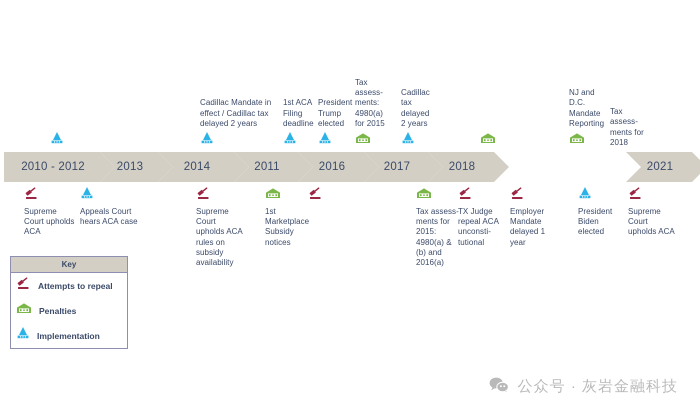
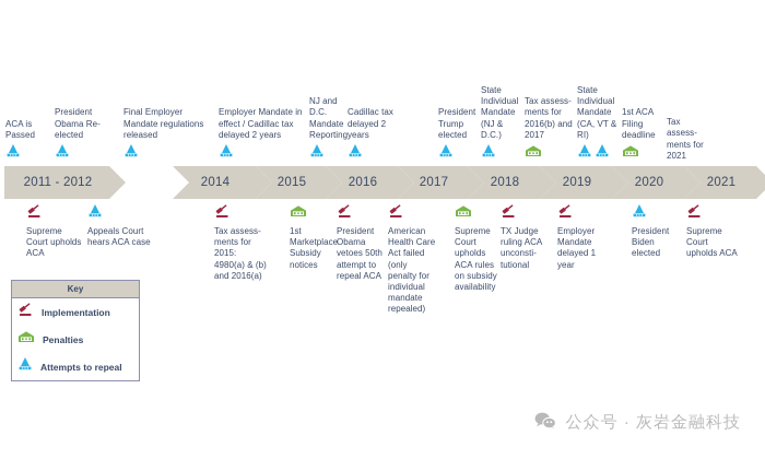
- 2010 - 2012
+ 2011 - 2012
- 2013
  2014
- 2011
+ 2015
  2016
  2017
  2018
+ 2019
+ 2020
  2021
+ ACA is Passed
+ President Obama Re-elected
+ Final Employer Mandate regulations released
- Cadillac Mandate in effect / Cadillac tax delayed 2 years
+ Employer Mandate in effect / Cadillac tax delayed 2 years
- 1st ACA Filing deadline
+ NJ and D.C. Mandate Reporting
- President Trump elected
+ Cadillac tax delayed 2 years
- Tax assess-ments: 4980(a) for 2015
- Cadillac tax delayed 2 years
+ President Trump elected
+ State Individual Mandate (NJ & D.C.)
+ Tax assess-ments for 2016(b) and 2017
+ State Individual Mandate (CA, VT & RI)
- NJ and D.C. Mandate Reporting
+ 1st ACA Filing deadline
- Tax assess-ments for 2018
+ Tax assess-ments for 2021
  Supreme Court upholds ACA
  Appeals Court hears ACA case
- Supreme Court upholds ACA rules on subsidy availability
+ Tax assess-ments for 2015: 4980(a) & (b) and 2016(a)
  1st Marketplace Subsidy notices
+ President Obama vetoes 50th attempt to repeal ACA
+ American Health Care Act failed
+ (only penalty for individual mandate repealed)
- Tax assess-ments for 2015: 4980(a) & (b) and 2016(a)
+ Supreme Court upholds ACA rules on subsidy availability
- TX Judge repeal ACA unconsti-tutional
+ TX Judge ruling ACA unconsti-tutional
  Employer Mandate delayed 1 year
  President Biden elected
  Supreme Court upholds ACA
  Key
- Attempts to repeal
+ Implementation
  Penalties
- Implementation
+ Attempts to repeal
  公众号 · 灰岩金融科技
